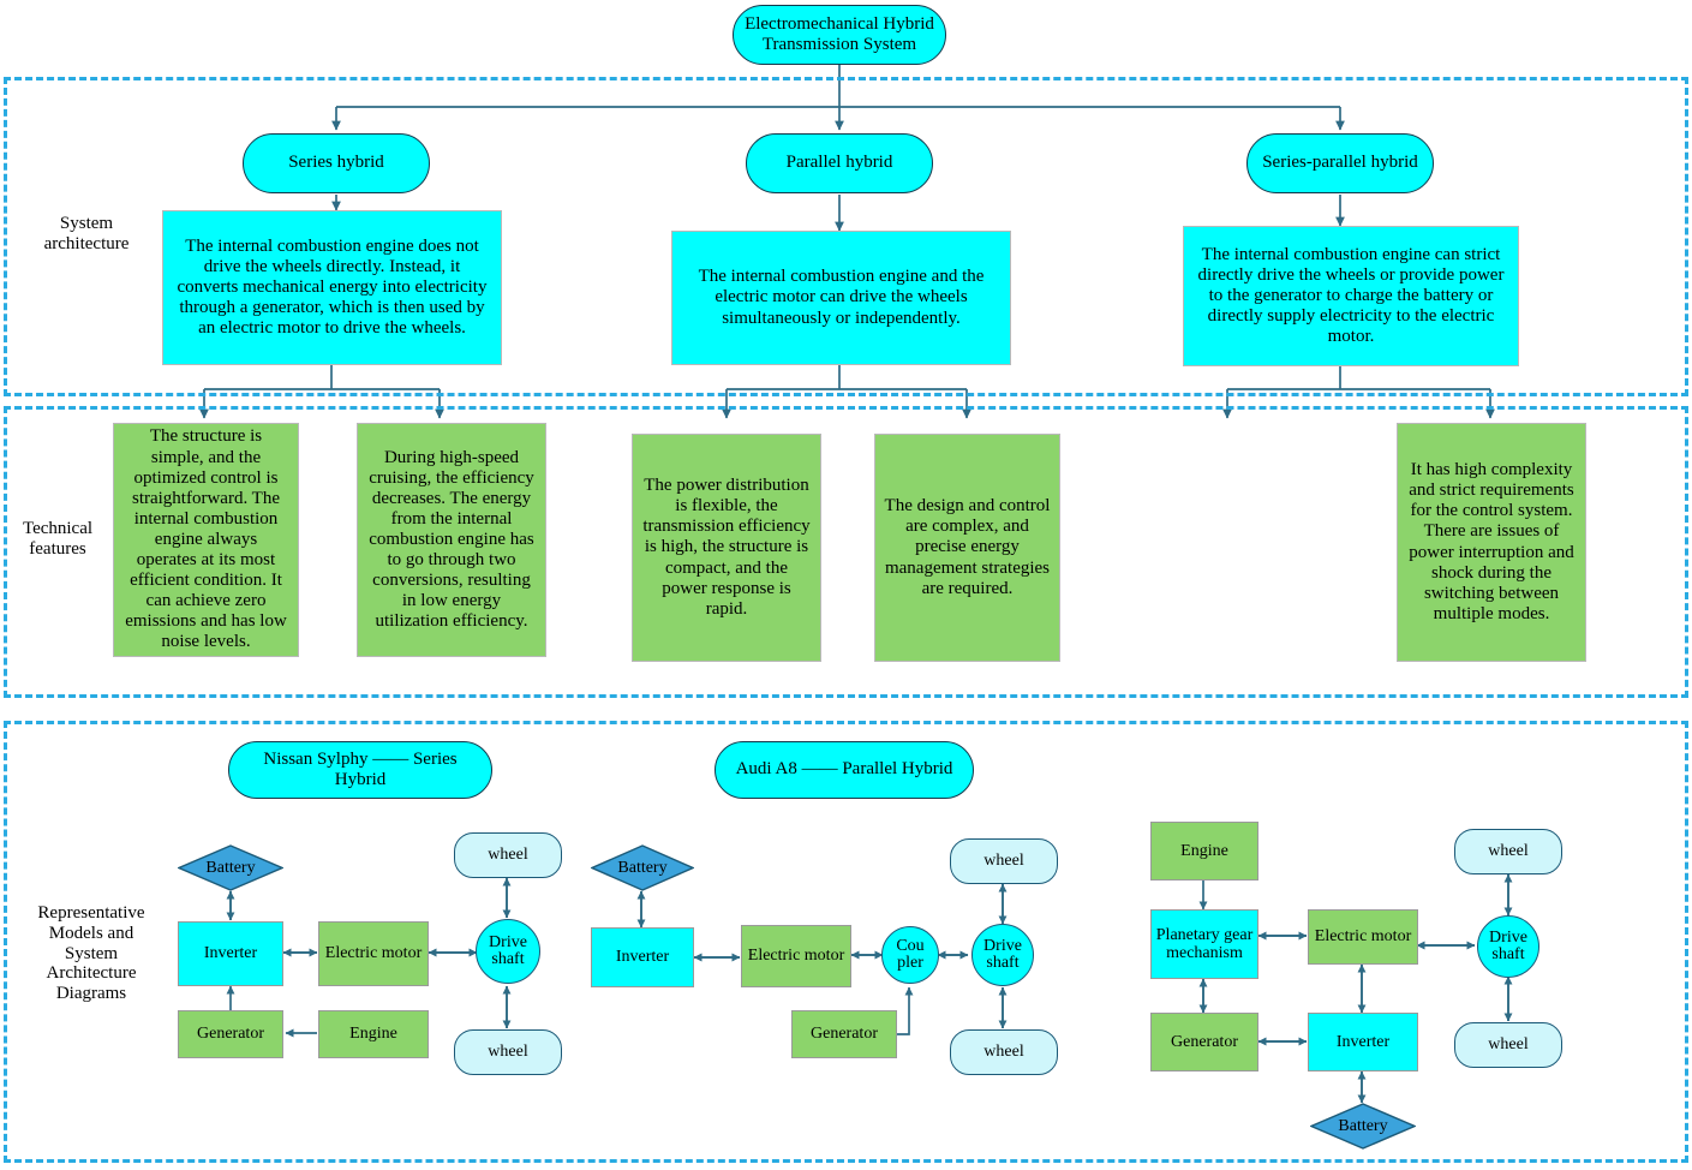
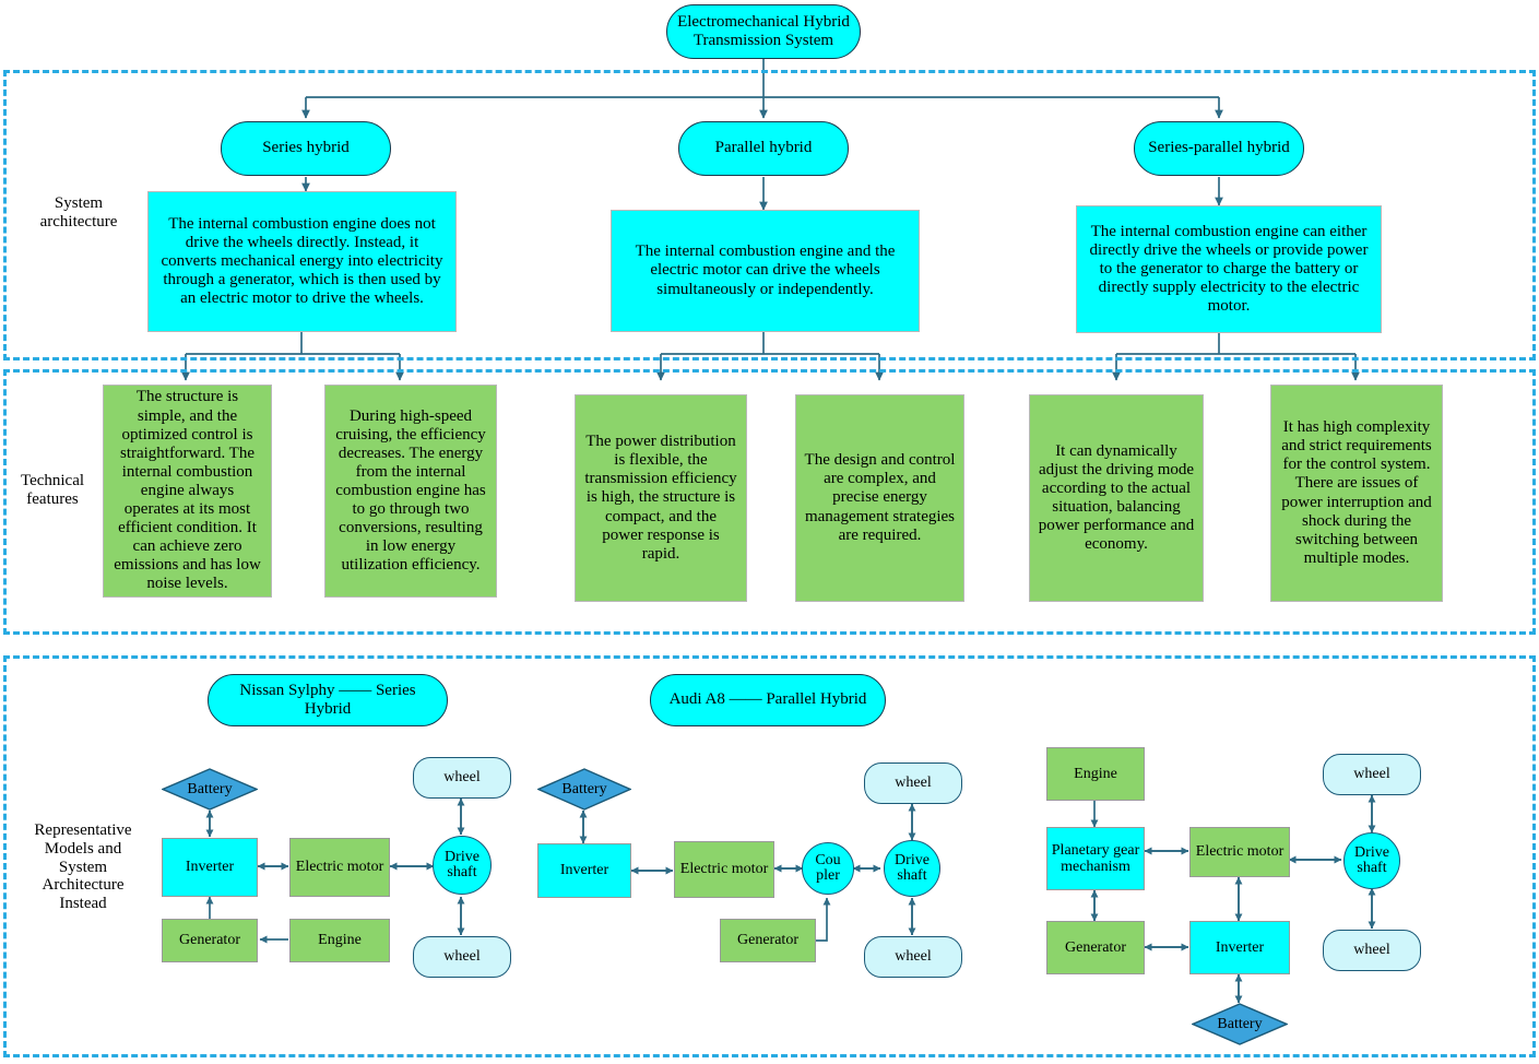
  System architecture
  Technical features
- Representative Models and System Architecture Diagrams
+ Representative Models and System Architecture Instead
  Electromechanical Hybrid Transmission System
  Series hybrid
  Parallel hybrid
  Series-parallel hybrid
  The internal combustion engine does not drive the wheels directly. Instead, it converts mechanical energy into electricity through a generator, which is then used by an electric motor to drive the wheels.
  The internal combustion engine and the electric motor can drive the wheels simultaneously or independently.
- The internal combustion engine can strict directly drive the wheels or provide power to the generator to charge the battery or directly supply electricity to the electric motor.
+ The internal combustion engine can either directly drive the wheels or provide power to the generator to charge the battery or directly supply electricity to the electric motor.
  The structure is simple, and the optimized control is straightforward. The internal combustion engine always operates at its most efficient condition. It can achieve zero emissions and has low noise levels.
  During high-speed cruising, the efficiency decreases. The energy from the internal combustion engine has to go through two conversions, resulting in low energy utilization efficiency.
  The power distribution is flexible, the transmission efficiency is high, the structure is compact, and the power response is rapid.
  The design and control are complex, and precise energy management strategies are required.
+ It can dynamically adjust the driving mode according to the actual situation, balancing power performance and economy.
  It has high complexity and strict requirements for the control system. There are issues of power interruption and shock during the switching between multiple modes.
  Nissan Sylphy —— Series Hybrid
  Audi A8 —— Parallel Hybrid
  Battery
  Inverter
  Electric motor
  Generator
  Engine
  Drive shaft
  wheel
  wheel
  Battery
  Inverter
  Electric motor
  Generator
  Cou pler
  Drive shaft
  wheel
  wheel
  Engine
  Planetary gear mechanism
  Generator
  Electric motor
  Inverter
  Battery
  Drive shaft
  wheel
  wheel
